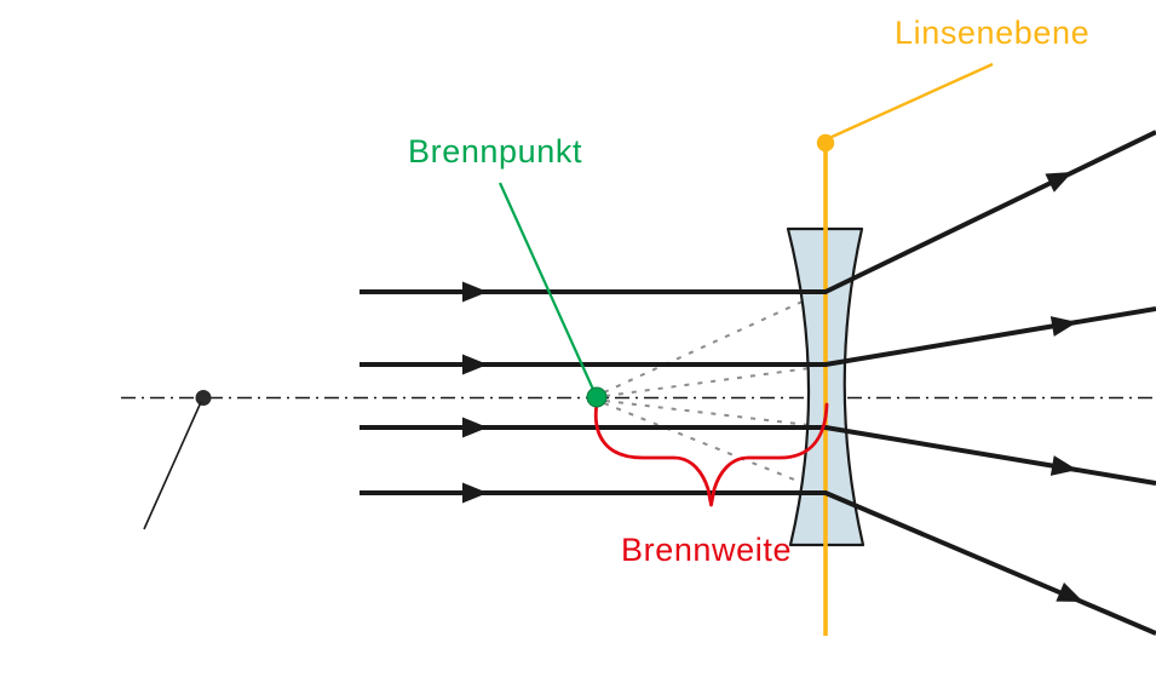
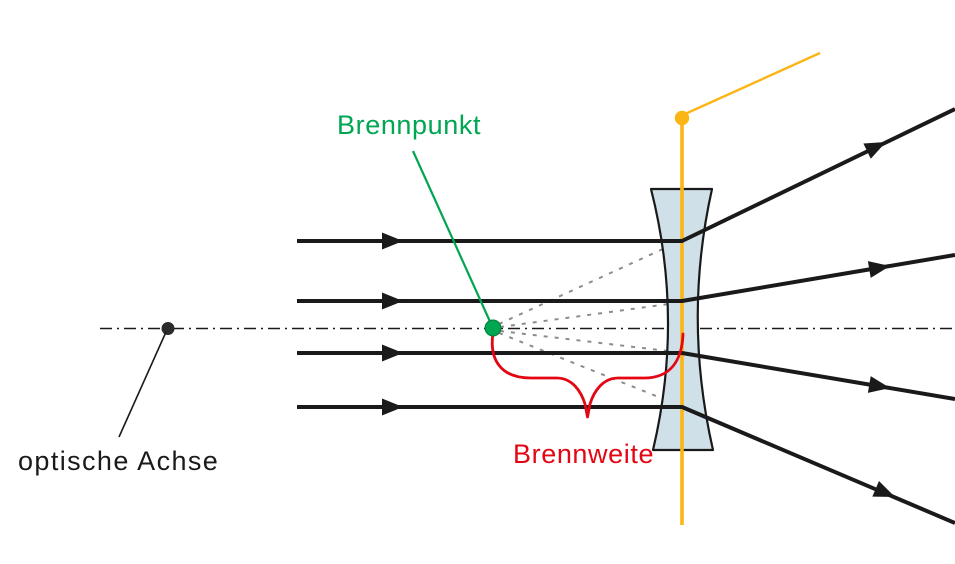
- Linsenebene
  Brennpunkt
  Brennweite
+ optische Achse
